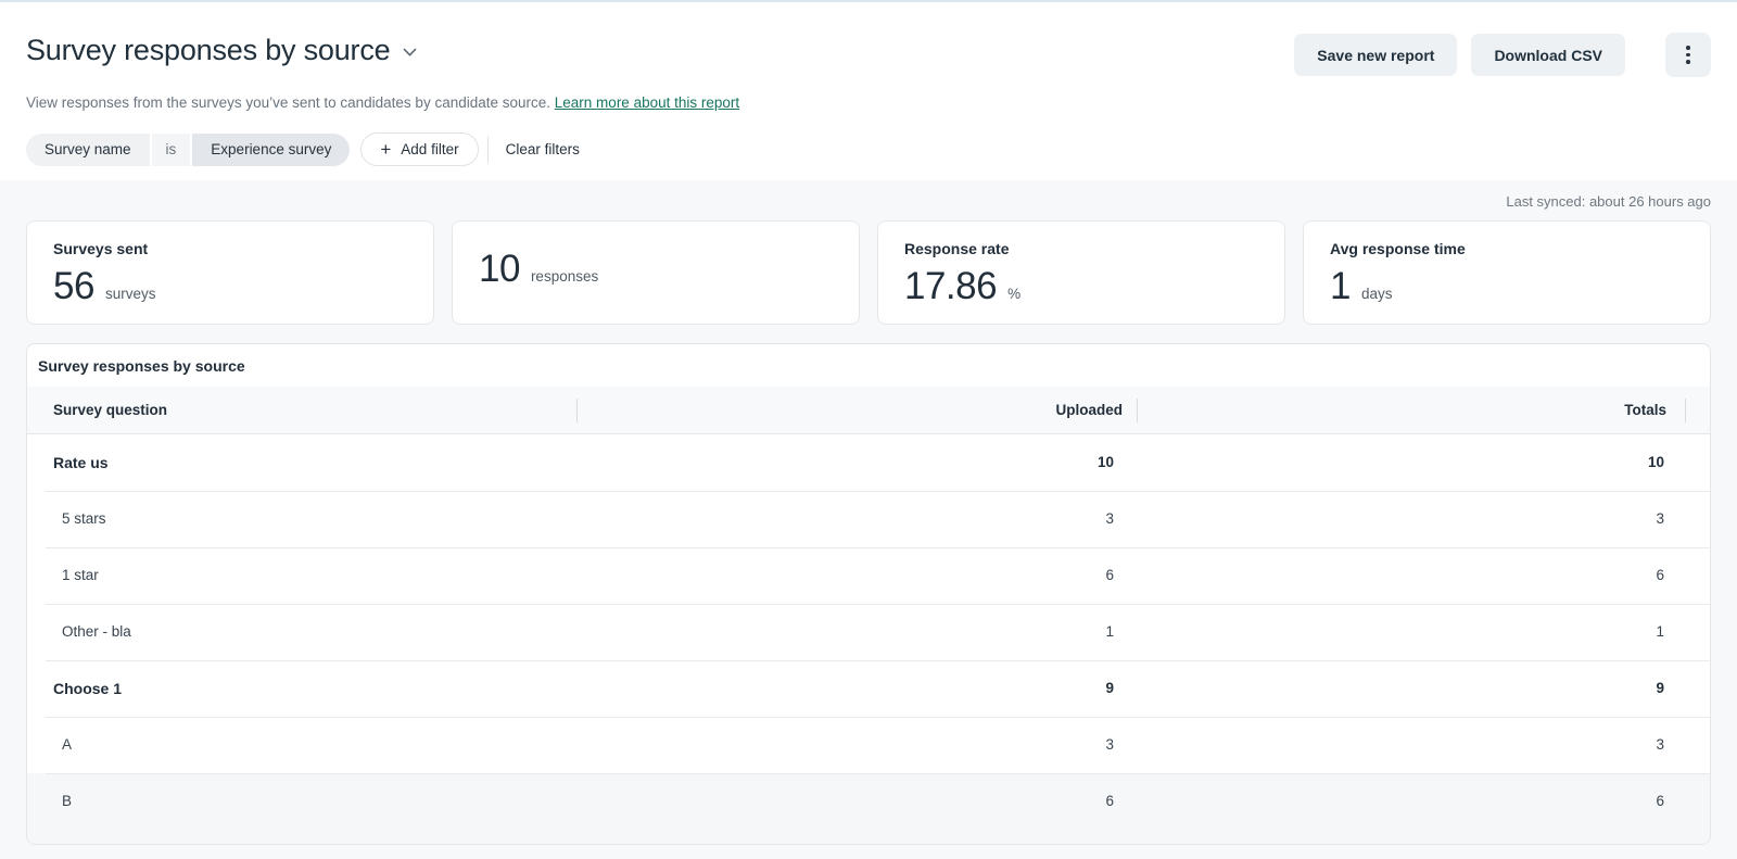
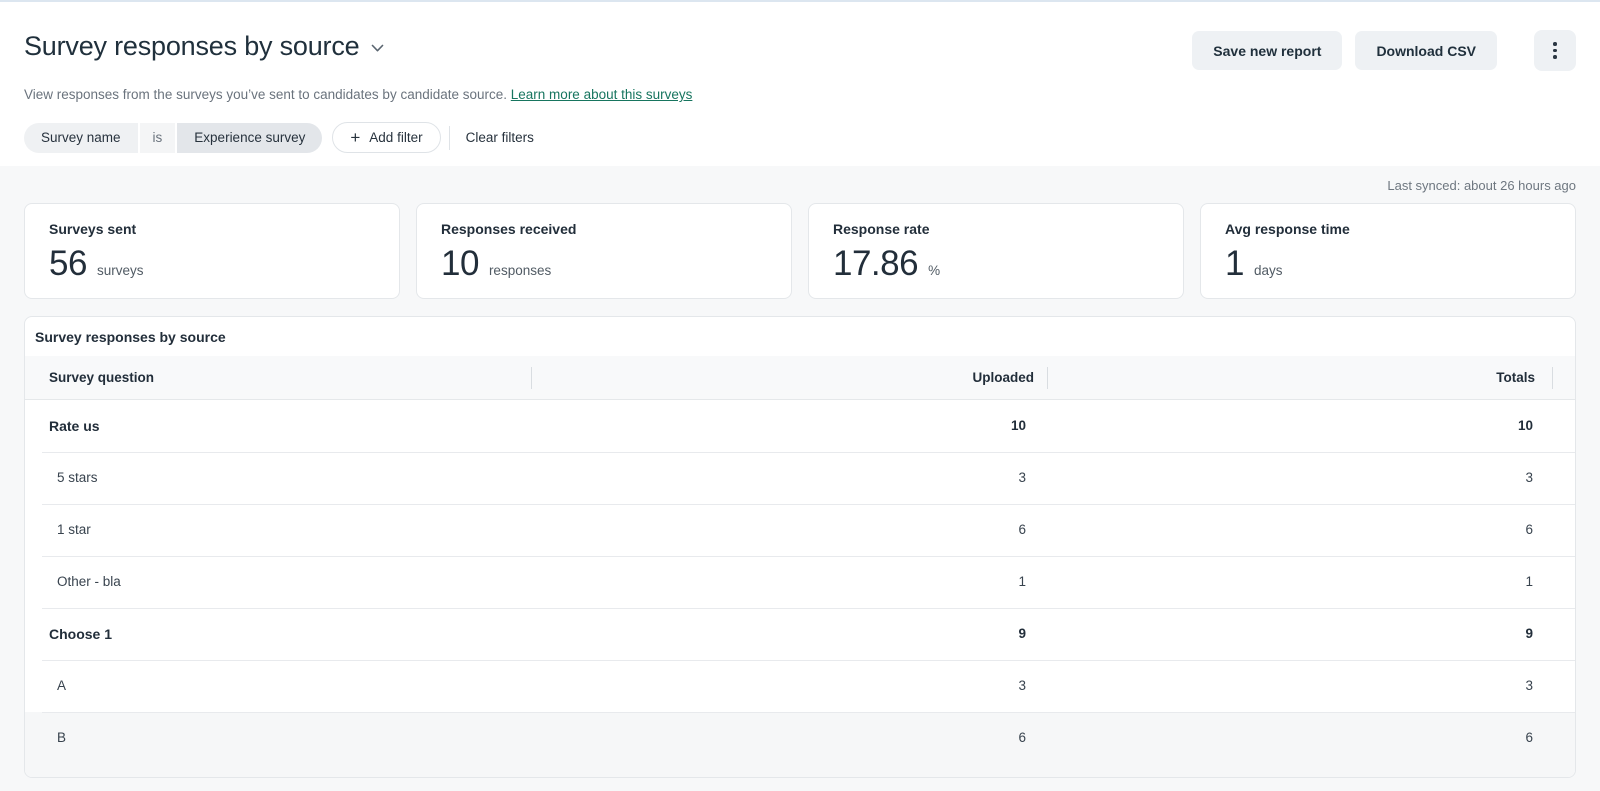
  Survey responses by source
  Save new report
  Download CSV
- View responses from the surveys you’ve sent to candidates by candidate source. Learn more about this report
+ View responses from the surveys you’ve sent to candidates by candidate source. Learn more about this surveys
  Survey name
  is
  Experience survey
  +
  Add filter
  Clear filters
  Last synced: about 26 hours ago
  Surveys sent
  56
  surveys
+ Responses received
  10
  responses
  Response rate
  17.86
  %
  Avg response time
  1
  days
  Survey responses by source
  Survey question
  Uploaded
  Totals
  Rate us
  10
  10
  5 stars
  3
  3
  1 star
  6
  6
  Other - bla
  1
  1
  Choose 1
  9
  9
  A
  3
  3
  B
  6
  6
